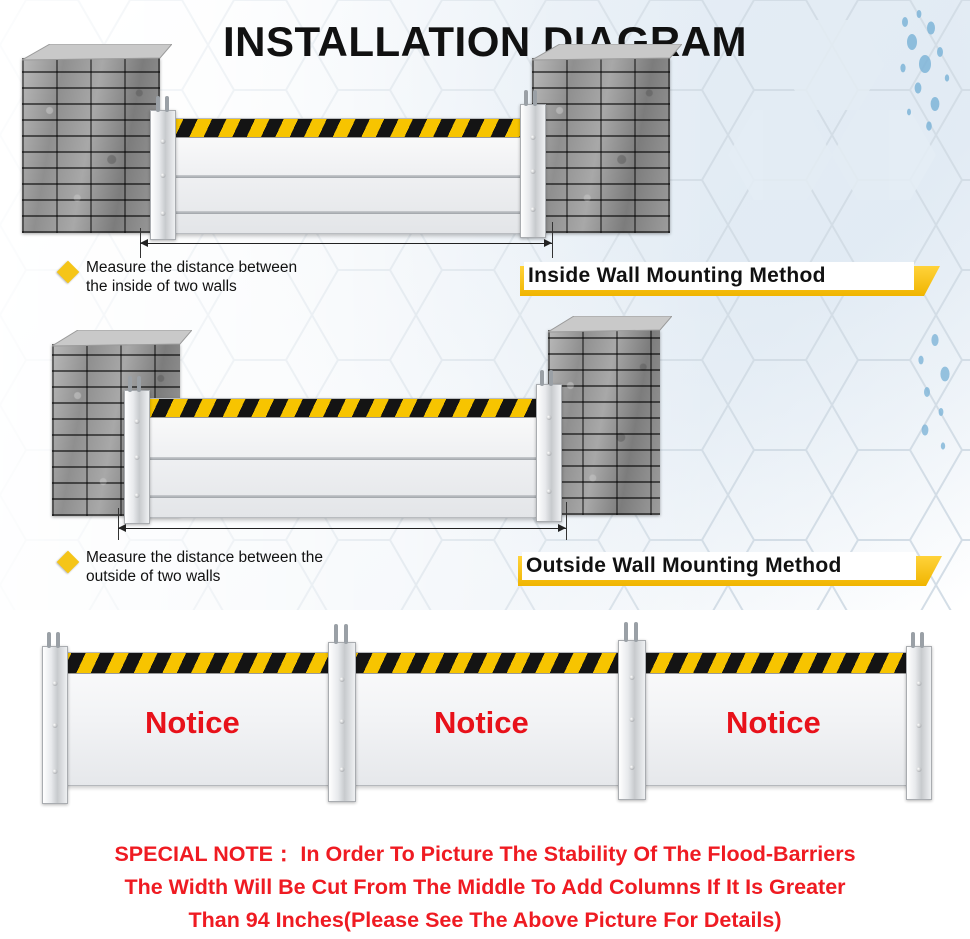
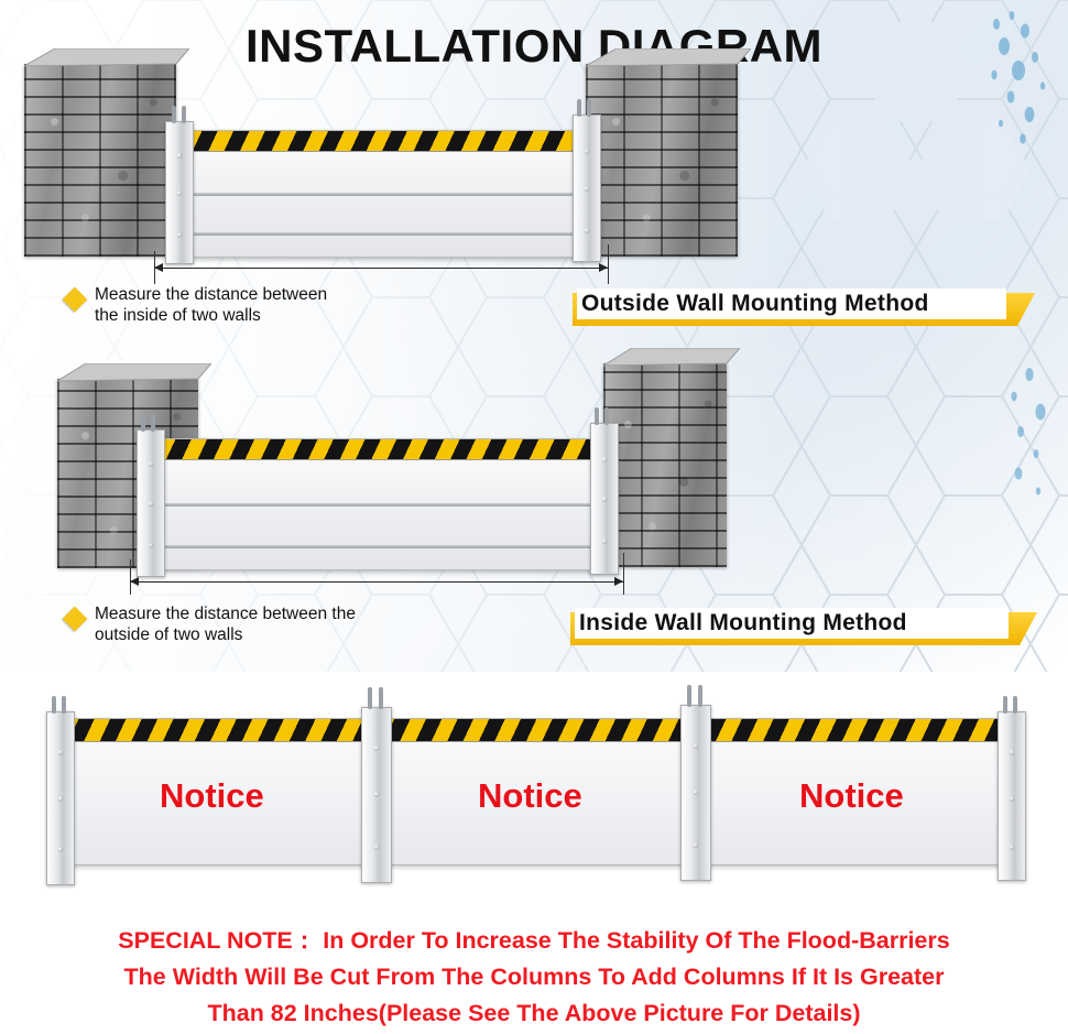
  INSTALLATION DIAGRAM
  Measure the distance between
  the inside of two walls
- Inside Wall Mounting Method
+ Outside Wall Mounting Method
  Measure the distance between the
  outside of two walls
- Outside Wall Mounting Method
+ Inside Wall Mounting Method
  Notice
  Notice
  Notice
- SPECIAL NOTE： In Order To Picture The Stability Of The Flood-Barriers
+ SPECIAL NOTE： In Order To Increase The Stability Of The Flood-Barriers
- The Width Will Be Cut From The Middle To Add Columns If It Is Greater
+ The Width Will Be Cut From The Columns To Add Columns If It Is Greater
- Than 94 Inches(Please See The Above Picture For Details)
+ Than 82 Inches(Please See The Above Picture For Details)
